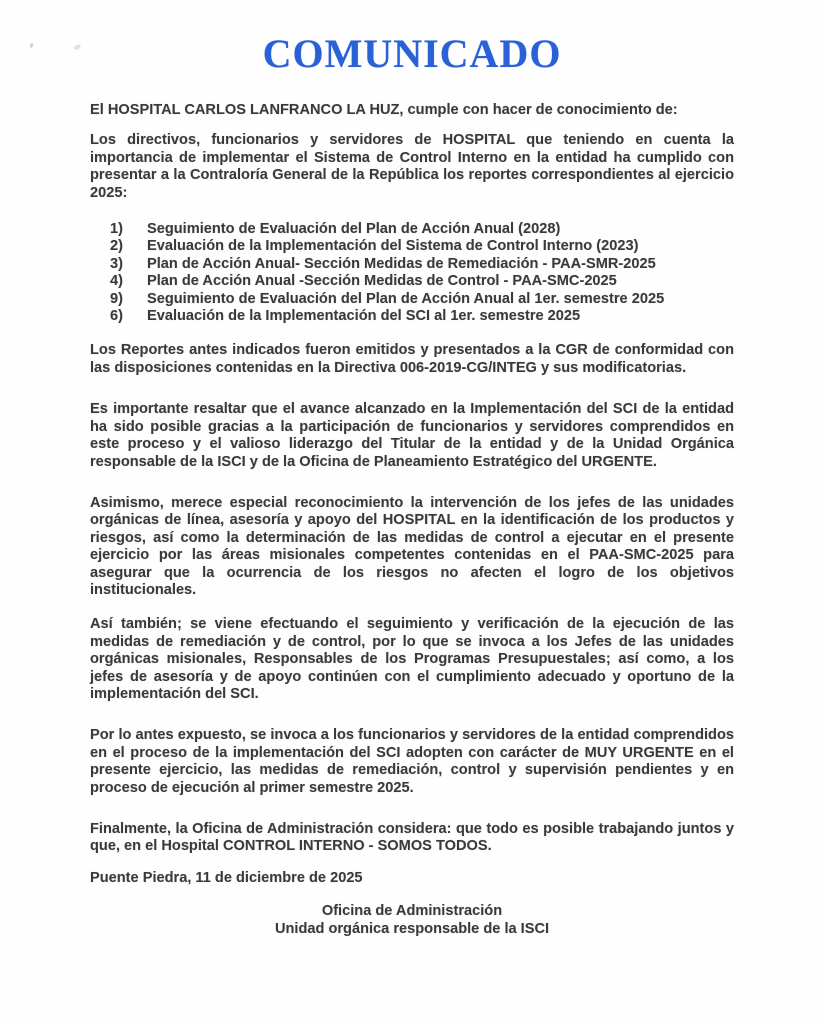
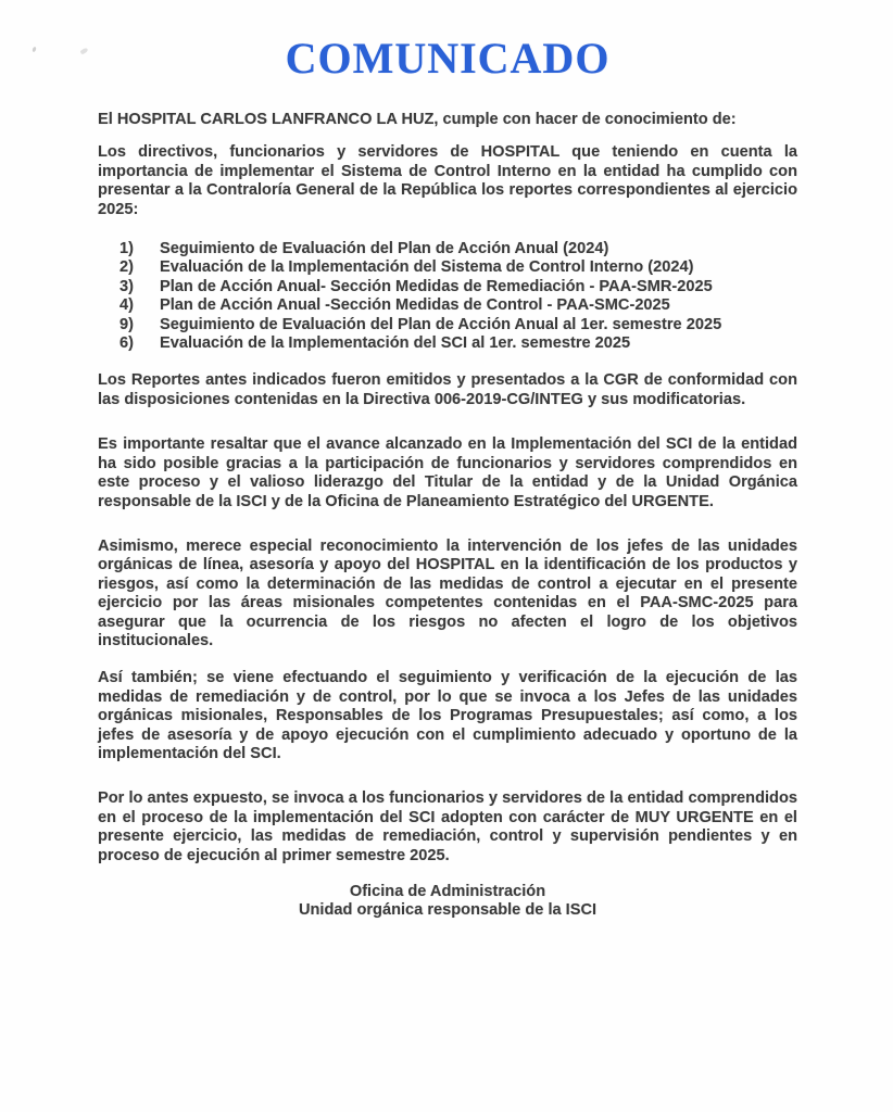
  COMUNICADO
  El HOSPITAL CARLOS LANFRANCO LA HUZ, cumple con hacer de conocimiento de:
  Los directivos, funcionarios y servidores de HOSPITAL que teniendo en cuenta la importancia de implementar el Sistema de Control Interno en la entidad ha cumplido con presentar a la Contraloría General de la República los reportes correspondientes al ejercicio 2025:
  1)
- Seguimiento de Evaluación del Plan de Acción Anual (2028)
+ Seguimiento de Evaluación del Plan de Acción Anual (2024)
  2)
- Evaluación de la Implementación del Sistema de Control Interno (2023)
+ Evaluación de la Implementación del Sistema de Control Interno (2024)
  3)
  Plan de Acción Anual- Sección Medidas de Remediación - PAA-SMR-2025
  4)
  Plan de Acción Anual -Sección Medidas de Control - PAA-SMC-2025
  9)
  Seguimiento de Evaluación del Plan de Acción Anual al 1er. semestre 2025
  6)
  Evaluación de la Implementación del SCI al 1er. semestre 2025
  Los Reportes antes indicados fueron emitidos y presentados a la CGR de conformidad con las disposiciones contenidas en la Directiva 006-2019-CG/INTEG y sus modificatorias.
  Es importante resaltar que el avance alcanzado en la Implementación del SCI de la entidad ha sido posible gracias a la participación de funcionarios y servidores comprendidos en este proceso y el valioso liderazgo del Titular de la entidad y de la Unidad Orgánica responsable de la ISCI y de la Oficina de Planeamiento Estratégico del URGENTE.
  Asimismo, merece especial reconocimiento la intervención de los jefes de las unidades orgánicas de línea, asesoría y apoyo del HOSPITAL en la identificación de los productos y riesgos, así como la determinación de las medidas de control a ejecutar en el presente ejercicio por las áreas misionales competentes contenidas en el PAA-SMC-2025 para asegurar que la ocurrencia de los riesgos no afecten el logro de los objetivos institucionales.
- Así también; se viene efectuando el seguimiento y verificación de la ejecución de las medidas de remediación y de control, por lo que se invoca a los Jefes de las unidades orgánicas misionales, Responsables de los Programas Presupuestales; así como, a los jefes de asesoría y de apoyo continúen con el cumplimiento adecuado y oportuno de la implementación del SCI.
+ Así también; se viene efectuando el seguimiento y verificación de la ejecución de las medidas de remediación y de control, por lo que se invoca a los Jefes de las unidades orgánicas misionales, Responsables de los Programas Presupuestales; así como, a los jefes de asesoría y de apoyo ejecución con el cumplimiento adecuado y oportuno de la implementación del SCI.
  Por lo antes expuesto, se invoca a los funcionarios y servidores de la entidad comprendidos en el proceso de la implementación del SCI adopten con carácter de MUY URGENTE en el presente ejercicio, las medidas de remediación, control y supervisión pendientes y en proceso de ejecución al primer semestre 2025.
- Finalmente, la Oficina de Administración considera: que todo es posible trabajando juntos y que, en el Hospital CONTROL INTERNO - SOMOS TODOS.
- Puente Piedra, 11 de diciembre de 2025
  Oficina de Administración
  Unidad orgánica responsable de la ISCI
